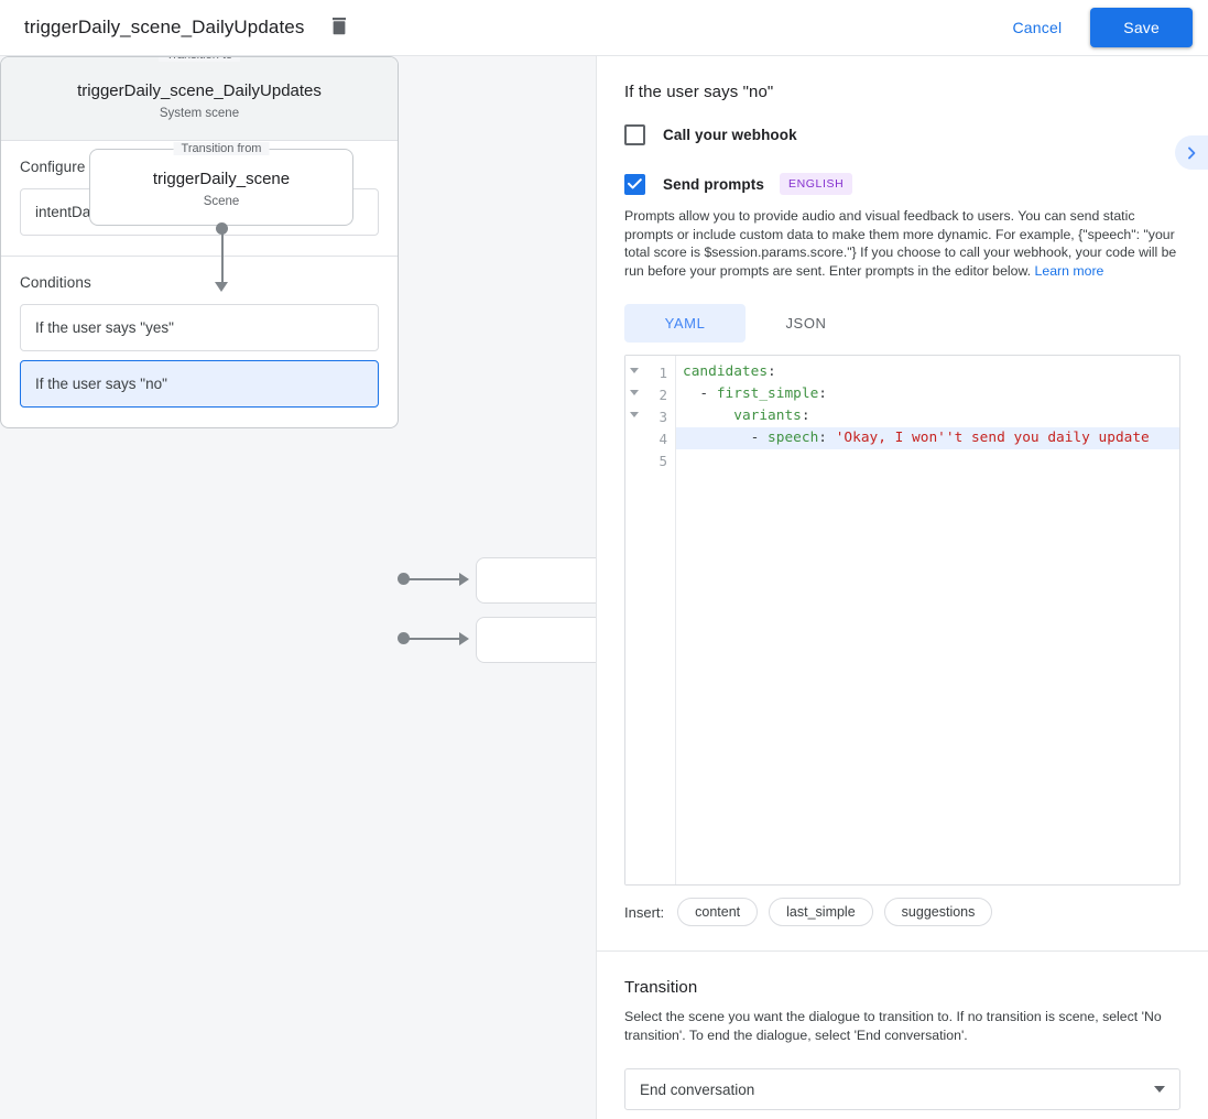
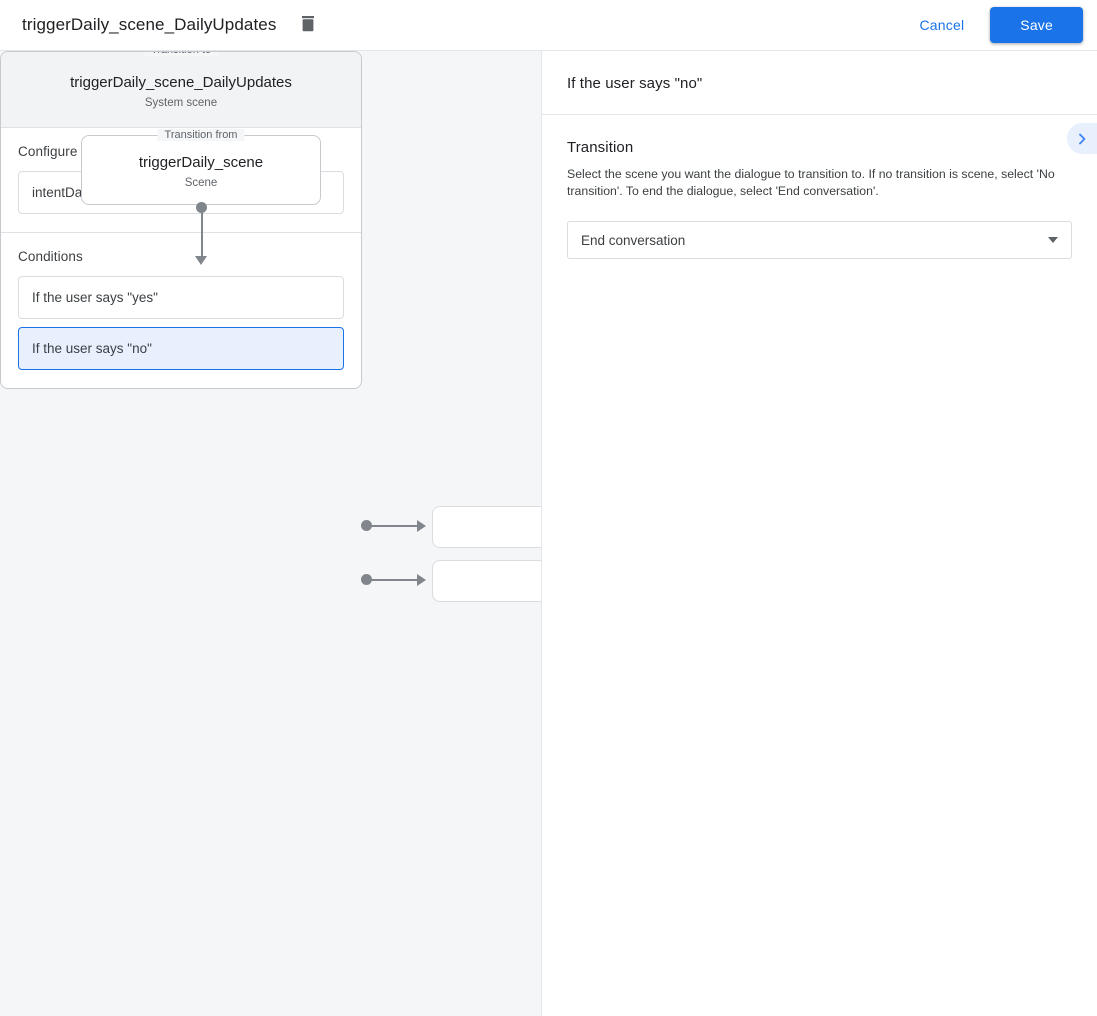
  triggerDaily_scene_DailyUpdates
  Cancel
  Save
  Transition from
  triggerDaily_scene
  Scene
  triggerDaily_scene_DailyUpdates
  System scene
  intentDa
  Conditions
  If the user says "yes"
  If the user says "no"
  If the user says "no"
- Call your webhook
- Send prompts
- ENGLISH
- Prompts allow you to provide audio and visual feedback to users. You can send static prompts or include custom data to make them more dynamic. For example, {"speech": "your total score is $session.params.score."} If you choose to call your webhook, your code will be run before your prompts are sent. Enter prompts in the editor below. Learn more
- YAML
- JSON
- 1
- 2
- 3
- 4
- 5
- candidates:
- - first_simple:
- variants:
- - speech: 'Okay, I won''t send you daily update
- Insert:
- content
- last_simple
- suggestions
  Transition
  Select the scene you want the dialogue to transition to. If no transition is scene, select 'No transition'. To end the dialogue, select 'End conversation'.
  End conversation
